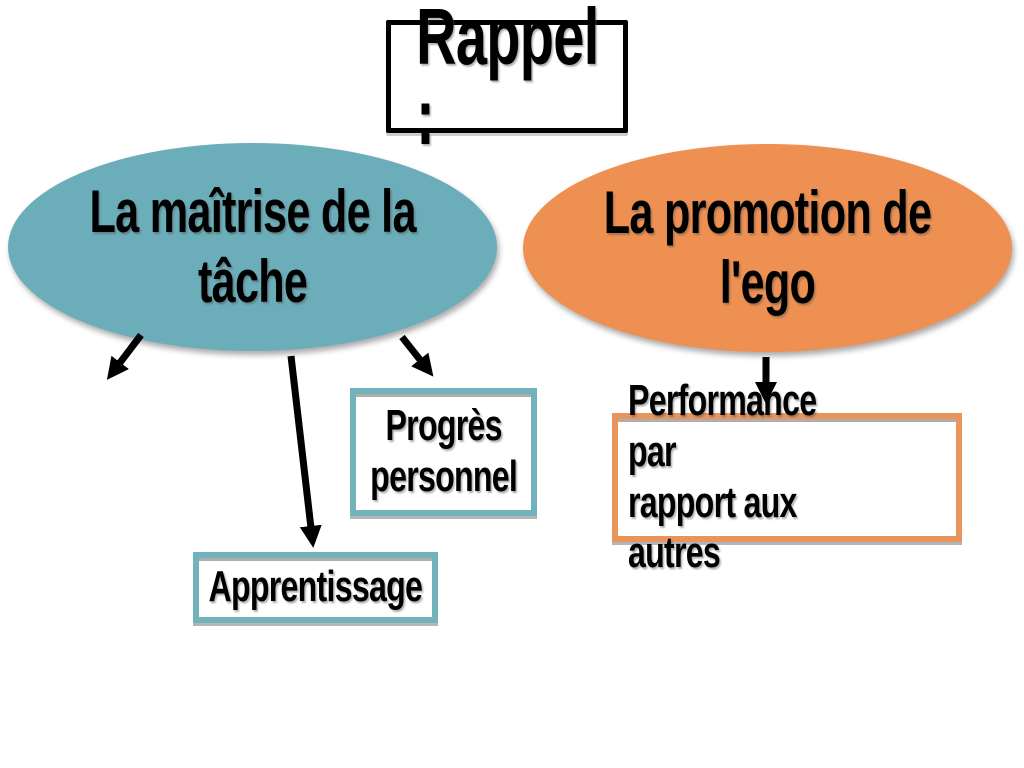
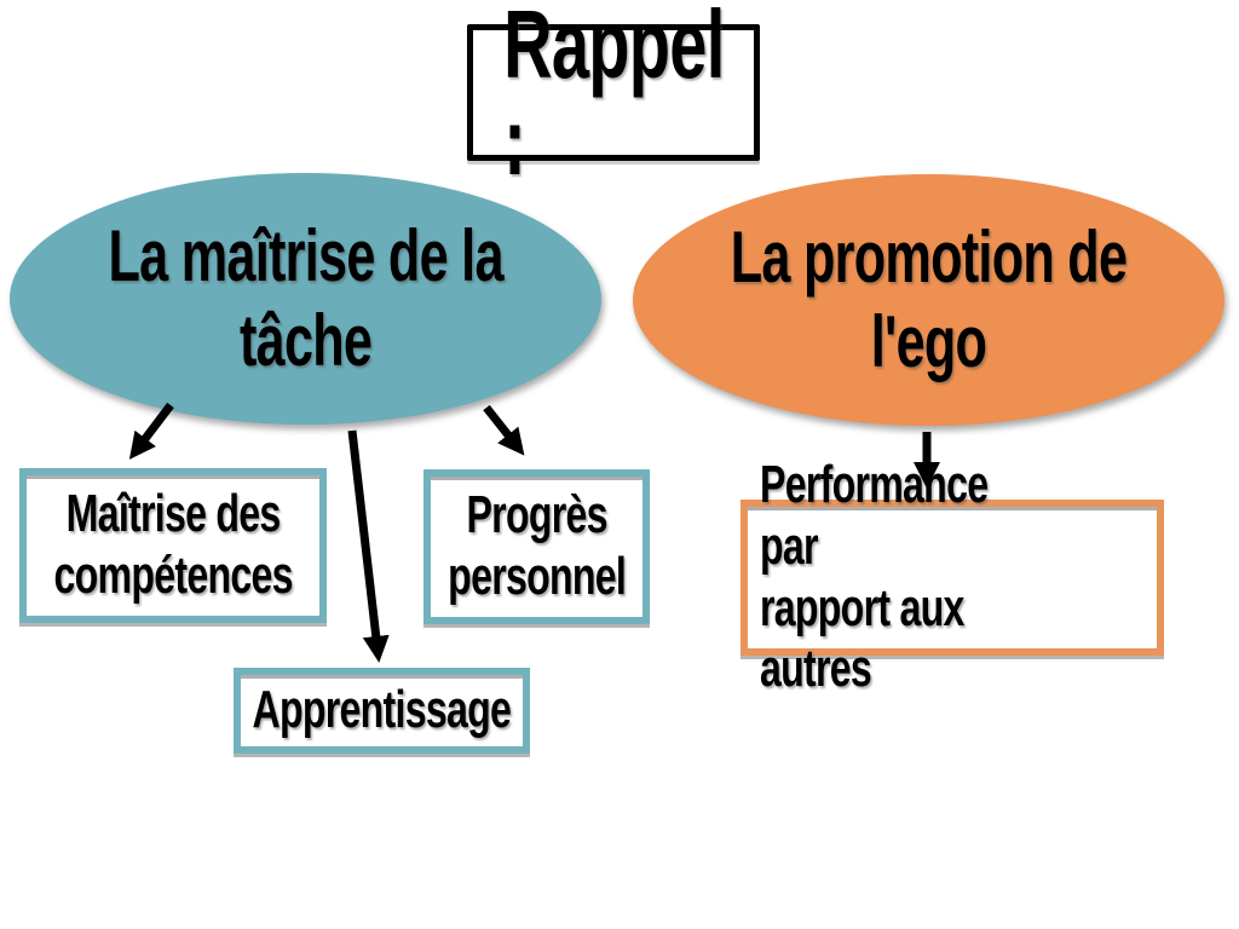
  Rappel :
  La maîtrise de la
  tâche
  La promotion de
  l'ego
+ Maîtrise des
+ compétences
  Progrès
  personnel
  Apprentissage
  Performance par
  rapport aux autres
